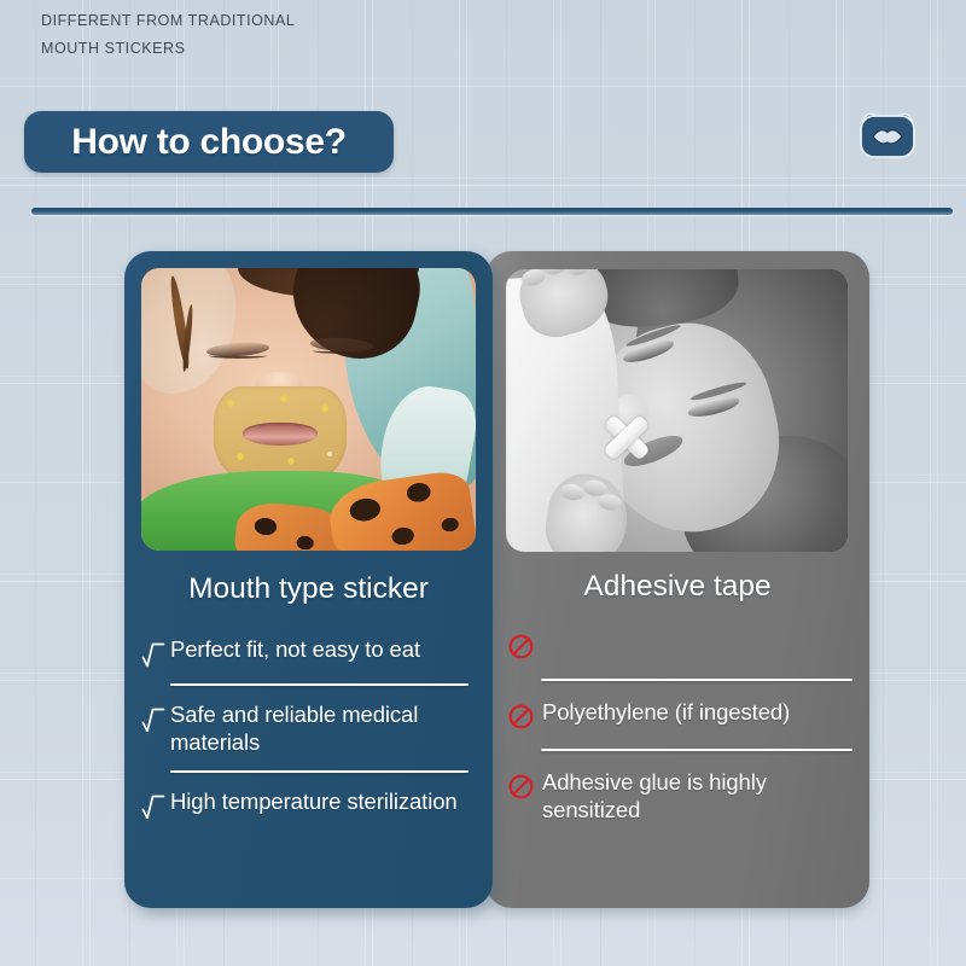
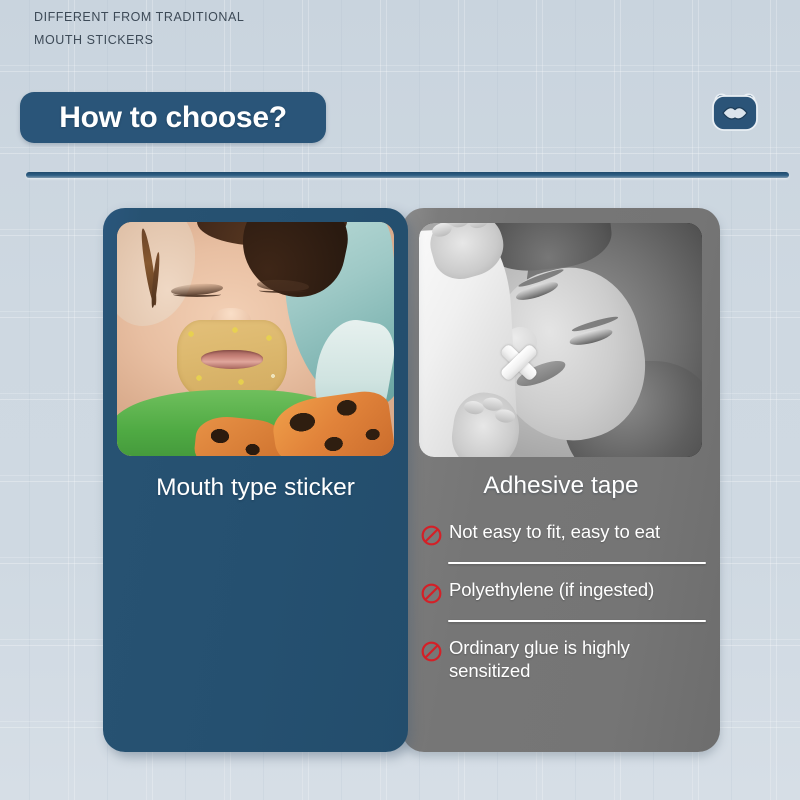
  DIFFERENT FROM TRADITIONAL
  MOUTH STICKERS
  How to choose?
  Adhesive tape
+ Not easy to fit, easy to eat
  Polyethylene (if ingested)
- Adhesive glue is highly sensitized
+ Ordinary glue is highly sensitized
  Mouth type sticker
- Perfect fit, not easy to eat
- Safe and reliable medical materials
- High temperature sterilization
